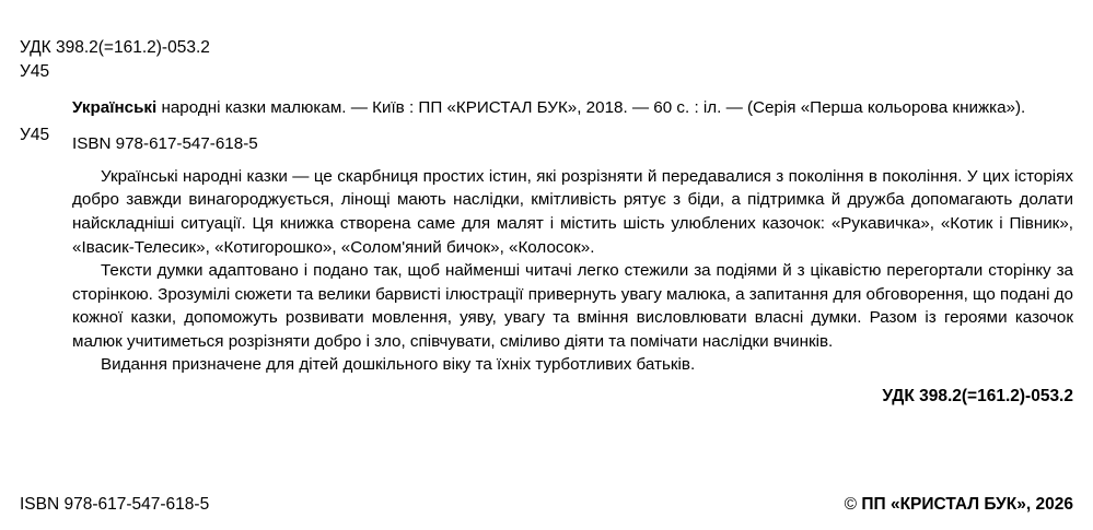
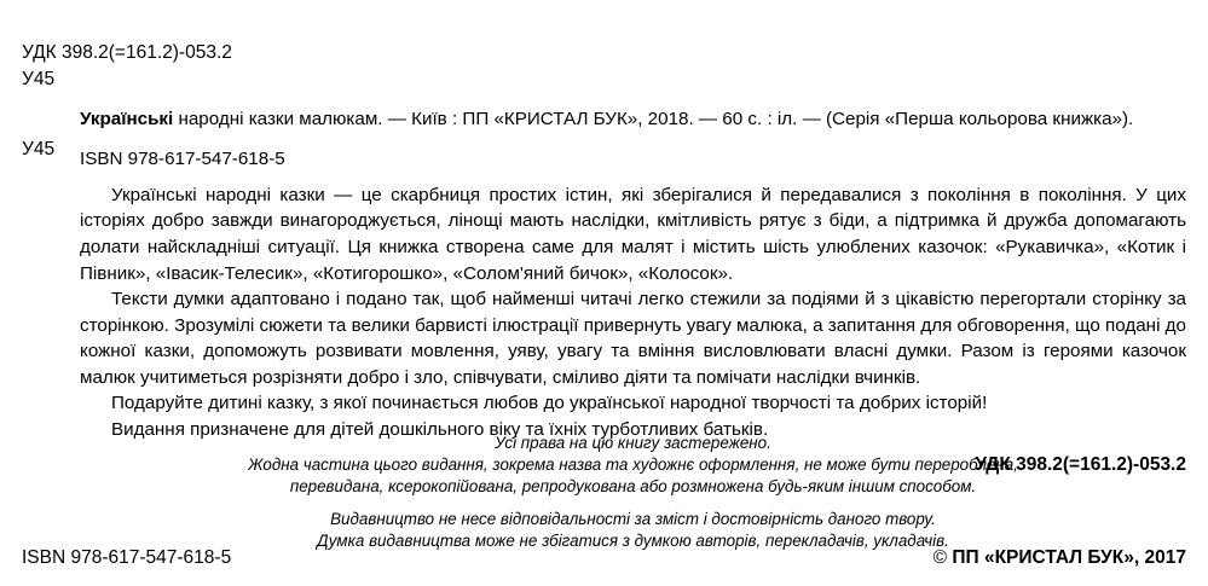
  УДК 398.2(=161.2)-053.2
  У45
  У45
  Українські народні казки малюкам. — Київ : ПП «КРИСТАЛ БУК», 2018. — 60 с. : іл. — (Серія «Перша кольорова книжка»).
  ISBN 978-617-547-618-5
- Українські народні казки — це скарбниця простих істин, які розрізняти й передавалися з покоління в покоління. У цих історіях добро завжди винагороджується, лінощі мають наслідки, кмітливість рятує з біди, а підтримка й дружба допомагають долати найскладніші ситуації. Ця книжка створена саме для малят і містить шість улюблених казочок: «Рукавичка», «Котик і Півник», «Івасик-Телесик», «Котигорошко», «Солом'яний бичок», «Колосок».
+ Українські народні казки — це скарбниця простих істин, які зберігалися й передавалися з покоління в покоління. У цих історіях добро завжди винагороджується, лінощі мають наслідки, кмітливість рятує з біди, а підтримка й дружба допомагають долати найскладніші ситуації. Ця книжка створена саме для малят і містить шість улюблених казочок: «Рукавичка», «Котик і Півник», «Івасик-Телесик», «Котигорошко», «Солом'яний бичок», «Колосок».
  Тексти думки адаптовано і подано так, щоб найменші читачі легко стежили за подіями й з цікавістю перегортали сторінку за сторінкою. Зрозумілі сюжети та велики барвисті ілюстрації привернуть увагу малюка, а запитання для обговорення, що подані до кожної казки, допоможуть розвивати мовлення, уяву, увагу та вміння висловлювати власні думки. Разом із героями казочок малюк учитиметься розрізняти добро і зло, співчувати, сміливо діяти та помічати наслідки вчинків.
+ Подаруйте дитині казку, з якої починається любов до української народної творчості та добрих історій!
  Видання призначене для дітей дошкільного віку та їхніх турботливих батьків.
  УДК 398.2(=161.2)-053.2
+ Усі права на цю книгу застережено.
+ Жодна частина цього видання, зокрема назва та художнє оформлення, не може бути переробленa,
+ перевидана, ксерокопійована, репродукована або розмножена будь-яким іншим способом.
+ Видавництво не несе відповідальності за зміст і достовірність даного твору.
+ Думка видавництва може не збігатися з думкою авторів, перекладачів, укладачів.
  ISBN 978-617-547-618-5
- © ПП «КРИСТАЛ БУК», 2026
+ © ПП «КРИСТАЛ БУК», 2017
